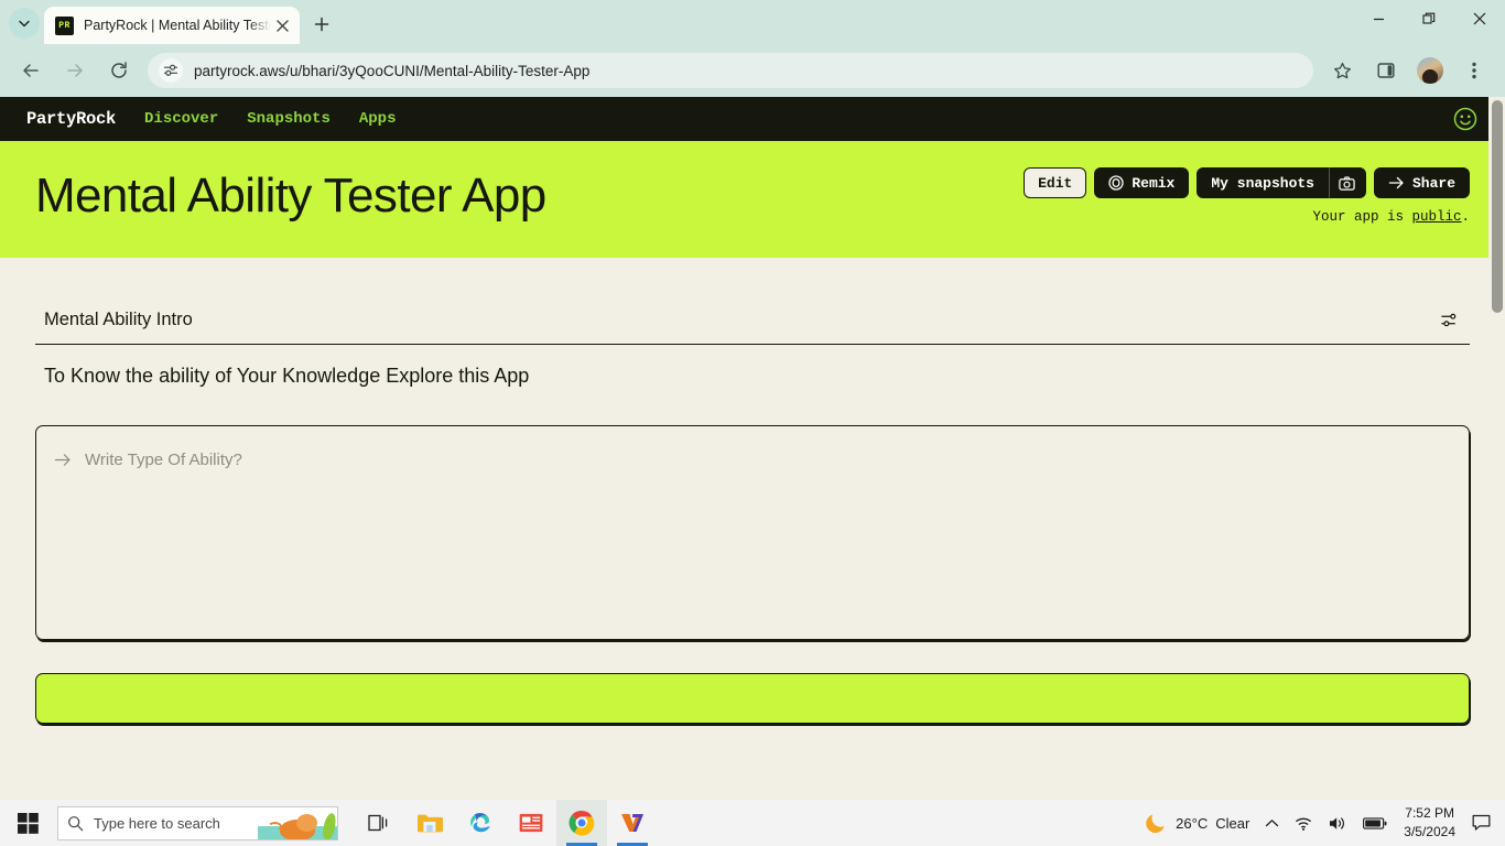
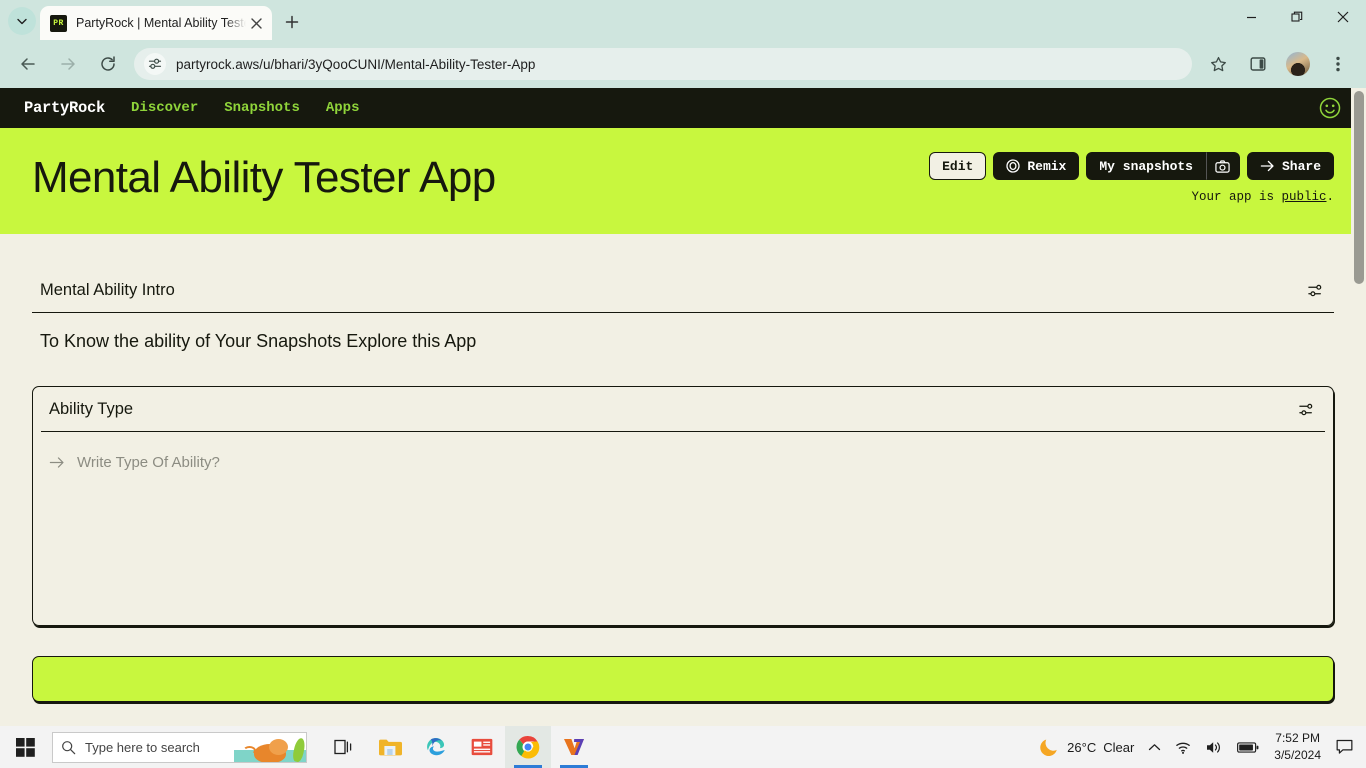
  PR
  PartyRock | Mental Ability Test
  partyrock.aws/u/bhari/3yQooCUNI/Mental-Ability-Tester-App
  PartyRock
  Discover
  Snapshots
  Apps
  Mental Ability Tester App
  Edit
  Remix
  My snapshots
  Share
  Your app is public.
  Mental Ability Intro
- To Know the ability of Your Knowledge Explore this App
+ To Know the ability of Your Snapshots Explore this App
+ Ability Type
  Write Type Of Ability?
  Type here to search
  26°C
  Clear
  7:52 PM
  3/5/2024
